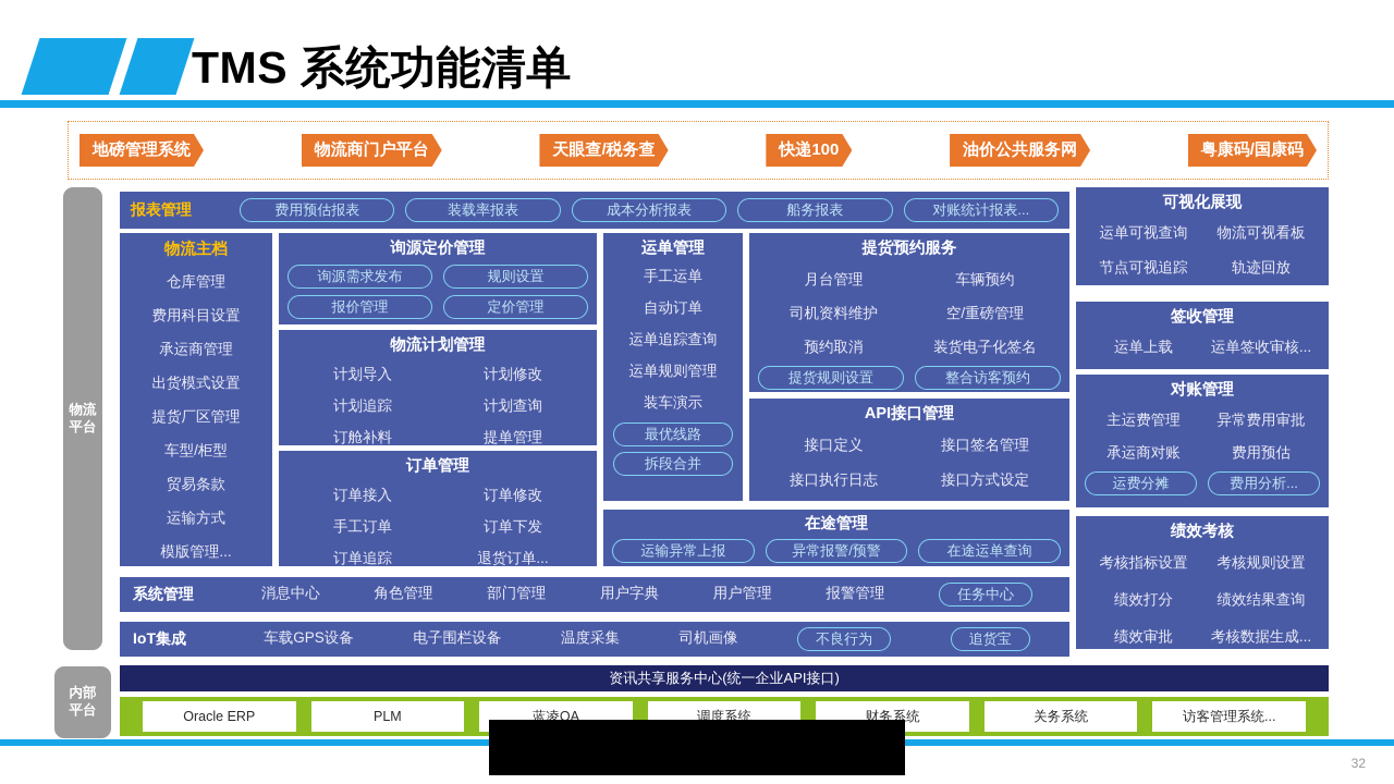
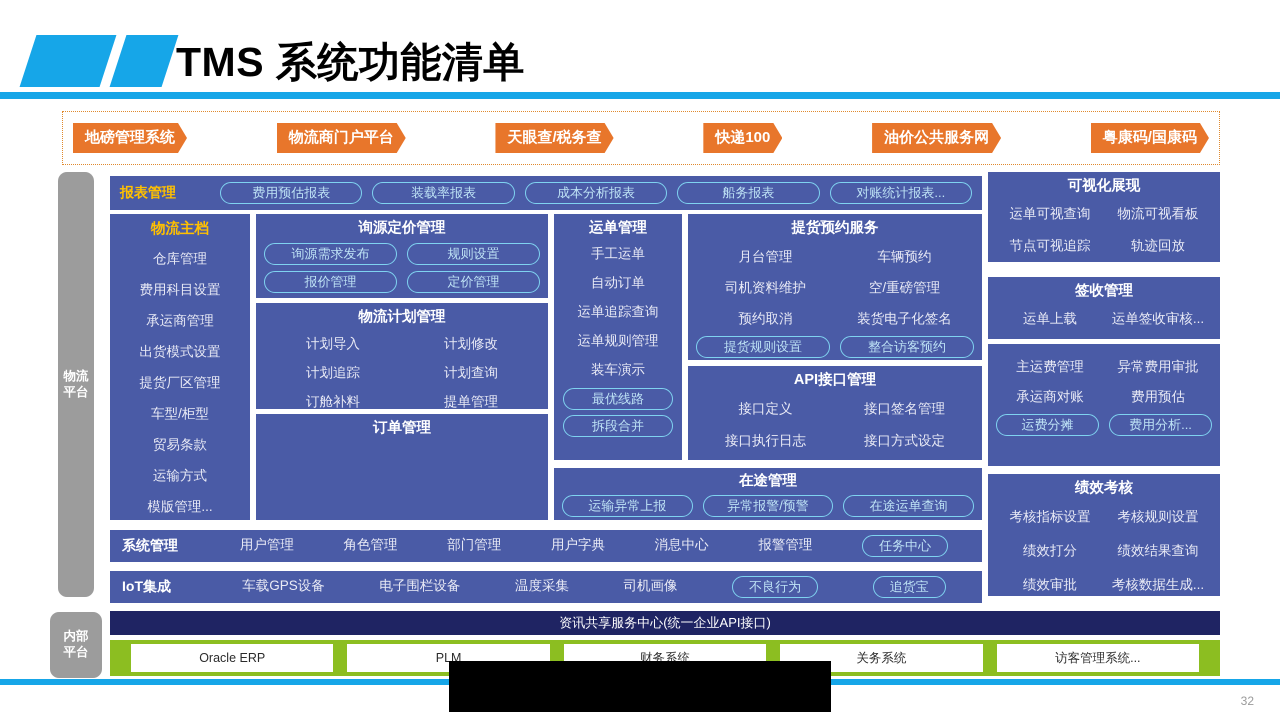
  TMS 系统功能清单
  地磅管理系统
  物流商门户平台
  天眼查/税务查
  快递100
  油价公共服务网
  粤康码/国康码
  物流
  平台
  内部
  平台
  报表管理
  费用预估报表
  装载率报表
  成本分析报表
  船务报表
  对账统计报表...
  物流主档
  仓库管理
  费用科目设置
  承运商管理
  出货模式设置
  提货厂区管理
  车型/柜型
  贸易条款
  运输方式
  模版管理...
  询源定价管理
  询源需求发布
  规则设置
  报价管理
  定价管理
  物流计划管理
  计划导入
  计划修改
  计划追踪
  计划查询
  订舱补料
  提单管理
  订单管理
- 订单接入
- 订单修改
- 手工订单
- 订单下发
- 订单追踪
- 退货订单...
  运单管理
  手工运单
  自动订单
  运单追踪查询
  运单规则管理
  装车演示
  最优线路
  拆段合并
  提货预约服务
  月台管理
  车辆预约
  司机资料维护
  空/重磅管理
  预约取消
  装货电子化签名
  提货规则设置
  整合访客预约
  API接口管理
  接口定义
  接口签名管理
  接口执行日志
  接口方式设定
  在途管理
  运输异常上报
  异常报警/预警
  在途运单查询
  可视化展现
  运单可视查询
  物流可视看板
  节点可视追踪
  轨迹回放
  签收管理
  运单上载
  运单签收审核...
- 对账管理
  主运费管理
  异常费用审批
  承运商对账
  费用预估
  运费分摊
  费用分析...
  绩效考核
  考核指标设置
  考核规则设置
  绩效打分
  绩效结果查询
  绩效审批
  考核数据生成...
  系统管理
- 消息中心
+ 用户管理
  角色管理
  部门管理
  用户字典
- 用户管理
+ 消息中心
  报警管理
  任务中心
  IoT集成
  车载GPS设备
  电子围栏设备
  温度采集
  司机画像
  不良行为
  追货宝
  资讯共享服务中心(统一企业API接口)
  Oracle ERP
  PLM
- 蓝凌OA
- 调度系统
  财务系统
  关务系统
  访客管理系统...
  32
